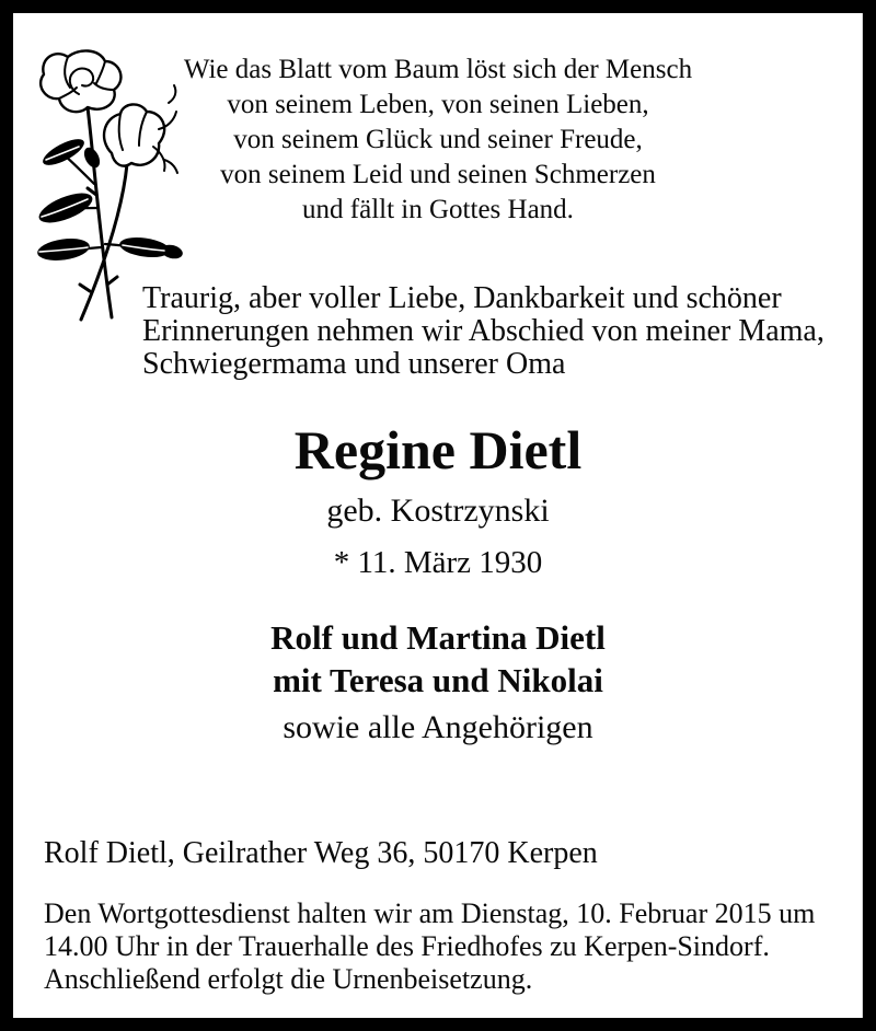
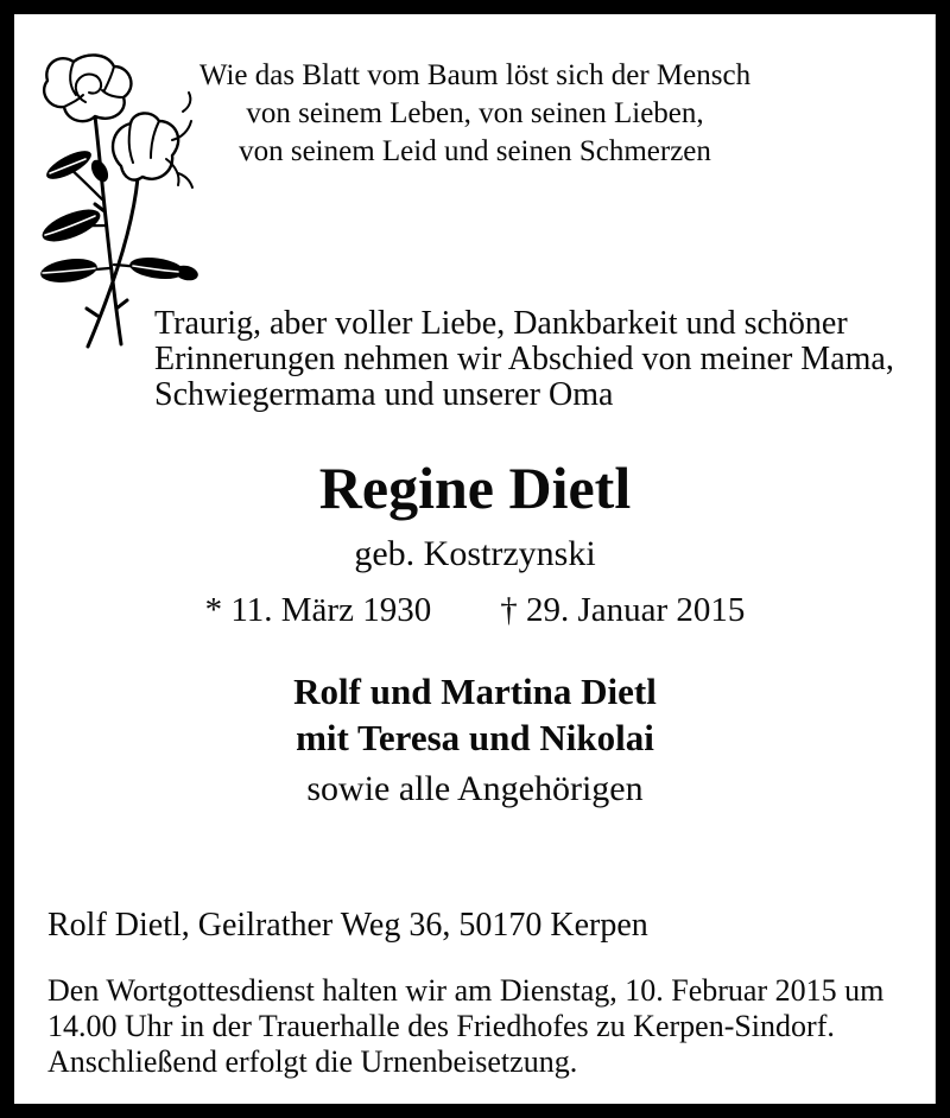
  Wie das Blatt vom Baum löst sich der Mensch
  von seinem Leben, von seinen Lieben,
- von seinem Glück und seiner Freude,
  von seinem Leid und seinen Schmerzen
- und fällt in Gottes Hand.
  Traurig, aber voller Liebe, Dankbarkeit und schöner
  Erinnerungen nehmen wir Abschied von meiner Mama,
  Schwiegermama und unserer Oma
  Regine Dietl
  geb. Kostrzynski
  * 11. März 1930
+ † 29. Januar 2015
  Rolf und Martina Dietl
  mit Teresa und Nikolai
  sowie alle Angehörigen
  Rolf Dietl, Geilrather Weg 36, 50170 Kerpen
  Den Wortgottesdienst halten wir am Dienstag, 10. Februar 2015 um
  14.00 Uhr in der Trauerhalle des Friedhofes zu Kerpen-Sindorf.
  Anschließend erfolgt die Urnenbeisetzung.
